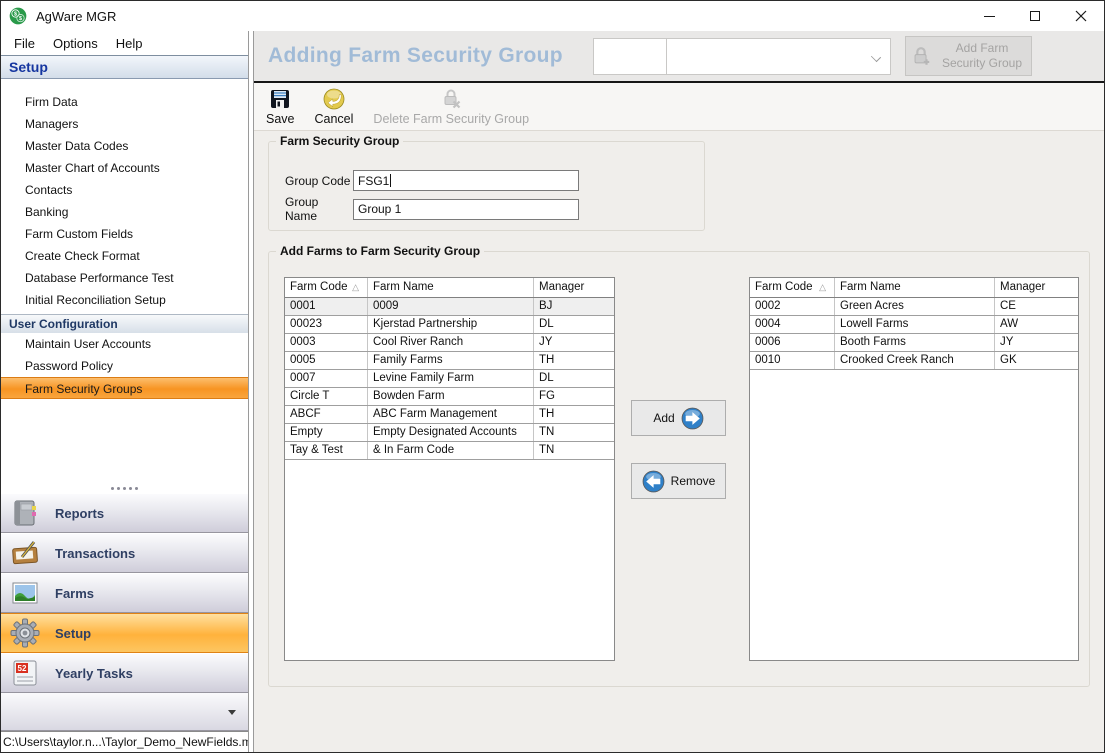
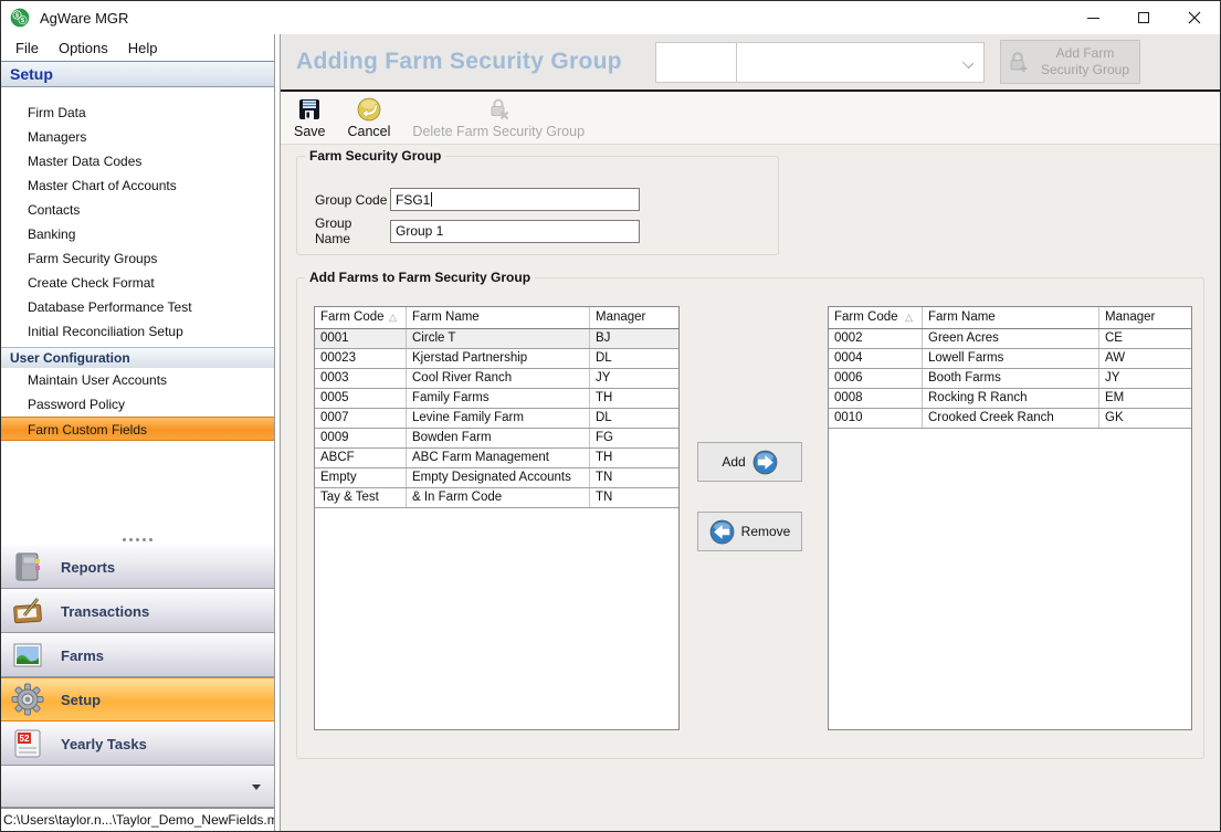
  AgWare MGR
  File
  Options
  Help
  Setup
  Firm Data
  Managers
  Master Data Codes
  Master Chart of Accounts
  Contacts
  Banking
- Farm Custom Fields
+ Farm Security Groups
  Create Check Format
  Database Performance Test
  Initial Reconciliation Setup
  User Configuration
  Maintain User Accounts
  Password Policy
- Farm Security Groups
+ Farm Custom Fields
  Reports
  Transactions
  Farms
  Setup
  52
  Yearly Tasks
  C:\Users\taylor.n...\Taylor_Demo_NewFields.m
  Adding Farm Security Group
  Add Farm Security Group
  Save
  Cancel
  Delete Farm Security Group
  Farm Security Group
  Group Code
  FSG1
  Group Name
  Group 1
  Add Farms to Farm Security Group
  Farm Code
  △
  Farm Name
  Manager
  0001
- 0009
+ Circle T
  BJ
  00023
  Kjerstad Partnership
  DL
  0003
  Cool River Ranch
  JY
  0005
  Family Farms
  TH
  0007
  Levine Family Farm
  DL
- Circle T
+ 0009
  Bowden Farm
  FG
  ABCF
  ABC Farm Management
  TH
  Empty
  Empty Designated Accounts
  TN
  Tay & Test
  & In Farm Code
  TN
  Add
  Remove
  Farm Code
  △
  Farm Name
  Manager
  0002
  Green Acres
  CE
  0004
  Lowell Farms
  AW
  0006
  Booth Farms
  JY
+ 0008
+ Rocking R Ranch
+ EM
  0010
  Crooked Creek Ranch
  GK
